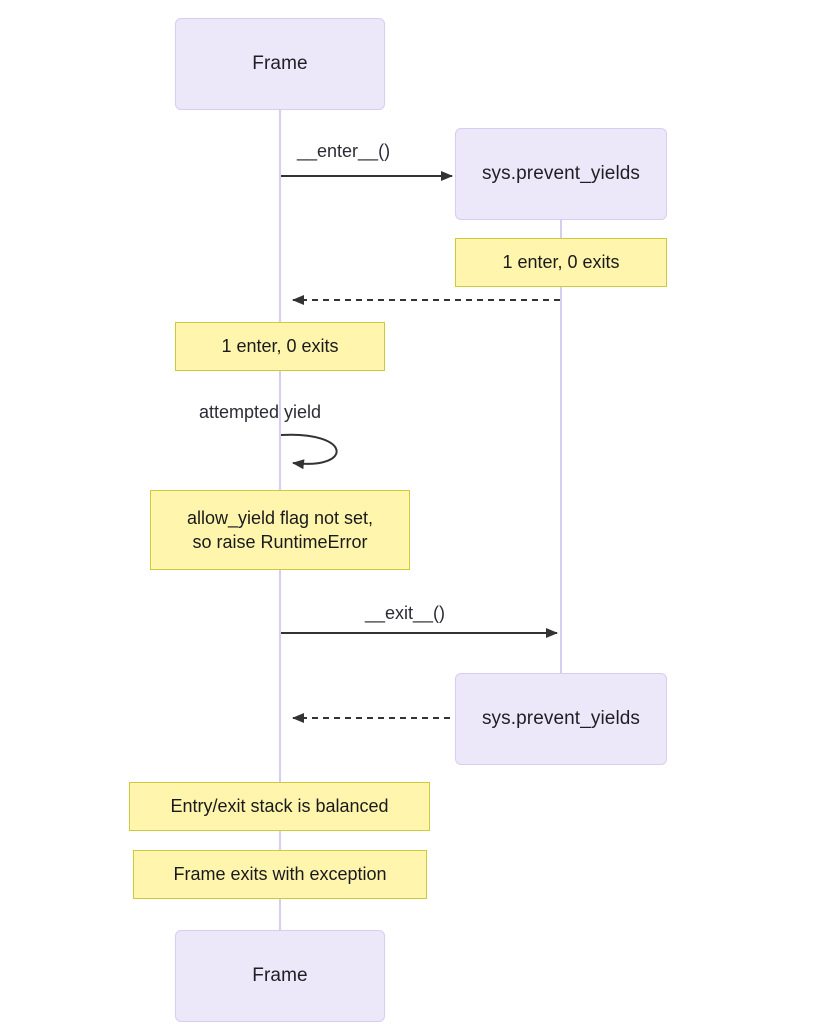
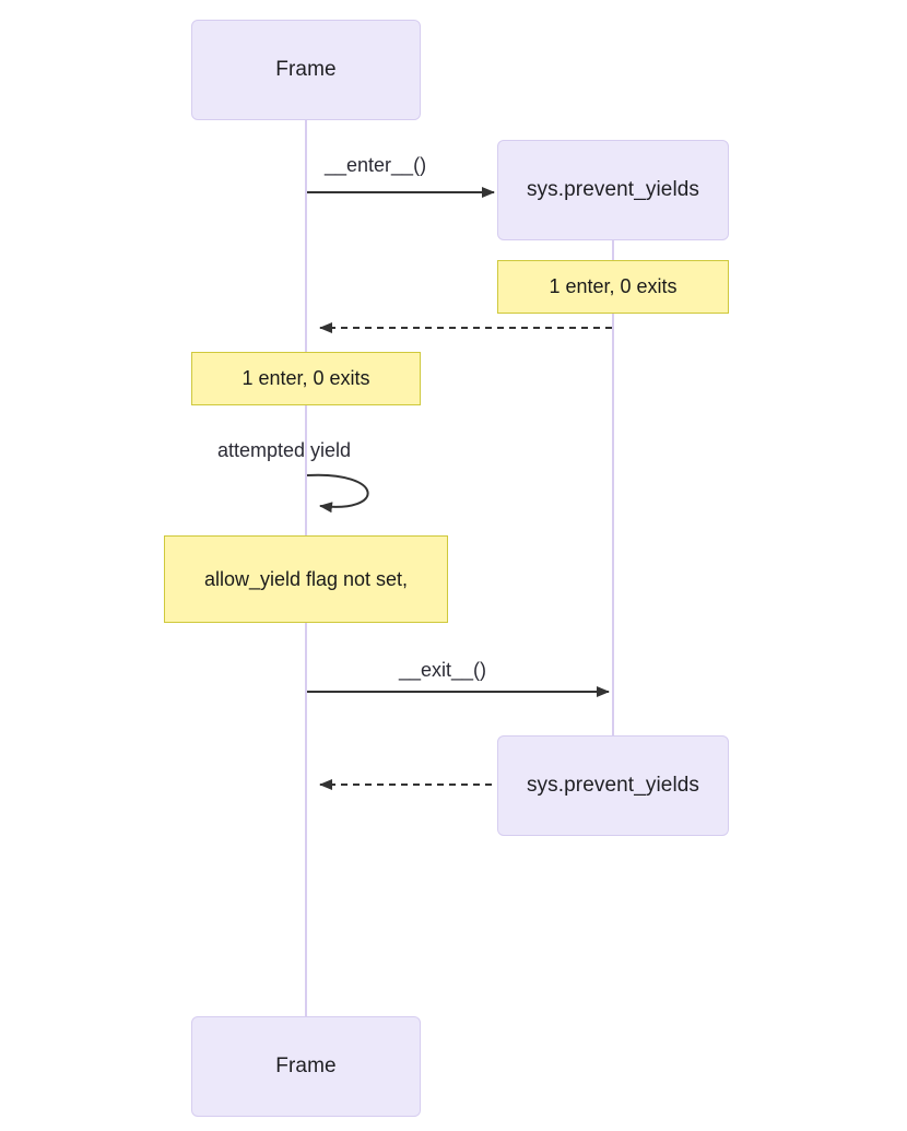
  Frame
  sys.prevent_yields
  sys.prevent_yields
  Frame
  __enter__()
  attempted yield
  __exit__()
  1 enter, 0 exits
  1 enter, 0 exits
  allow_yield flag not set,
- so raise RuntimeError
- Entry/exit stack is balanced
- Frame exits with exception
